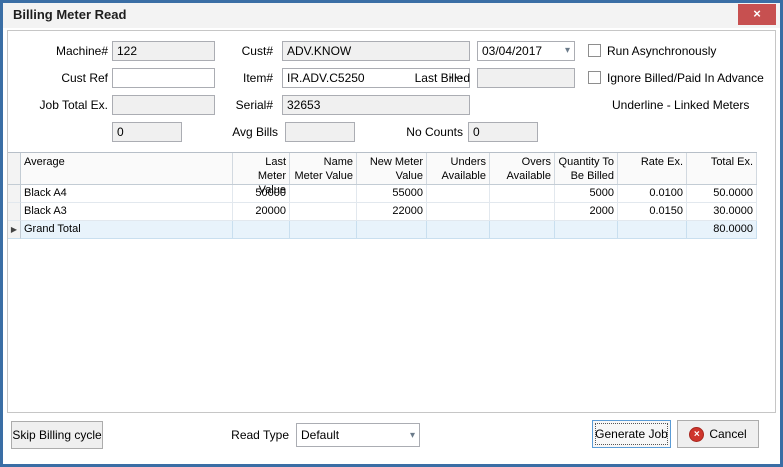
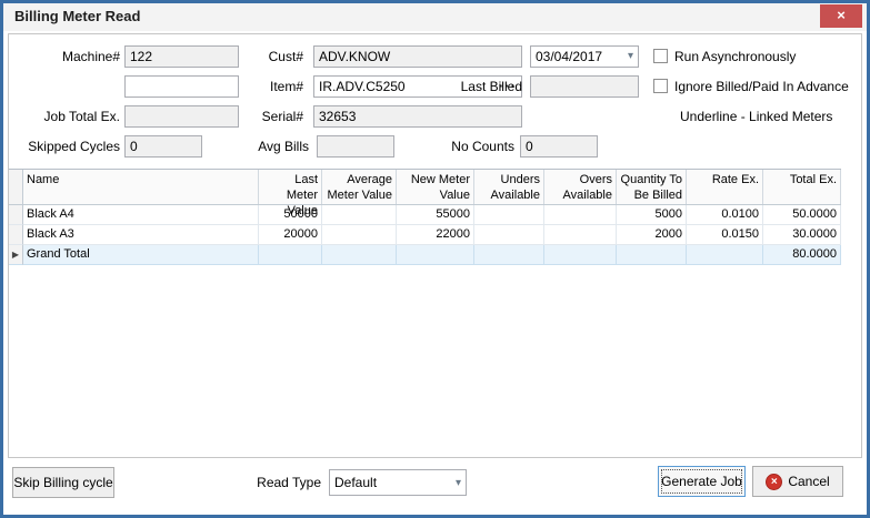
  Billing Meter Read
  ×
  Machine#
  122
  Cust#
  ADV.KNOW
  03/04/2017
  ▾
  Run Asynchronously
- Cust Ref
  Item#
  IR.ADV.C5250
  ···
  Last Billed
  Ignore Billed/Paid In Advance
  Job Total Ex.
  Serial#
  32653
  Underline - Linked Meters
+ Skipped Cycles
  0
  Avg Bills
  No Counts
  0
- Average
+ Name
  Last Meter
  Value
- Name
+ Average
  Meter Value
  New Meter
  Value
  Unders
  Available
  Overs
  Available
  Quantity To
  Be Billed
  Rate Ex.
  Total Ex.
  Black A4
  50000
  55000
  5000
  0.0100
  50.0000
  Black A3
  20000
  22000
  2000
  0.0150
  30.0000
  ▶
  Grand Total
  80.0000
  Skip Billing cycle
  Read Type
  Default
  ▾
  Generate Job
  ×
  Cancel
